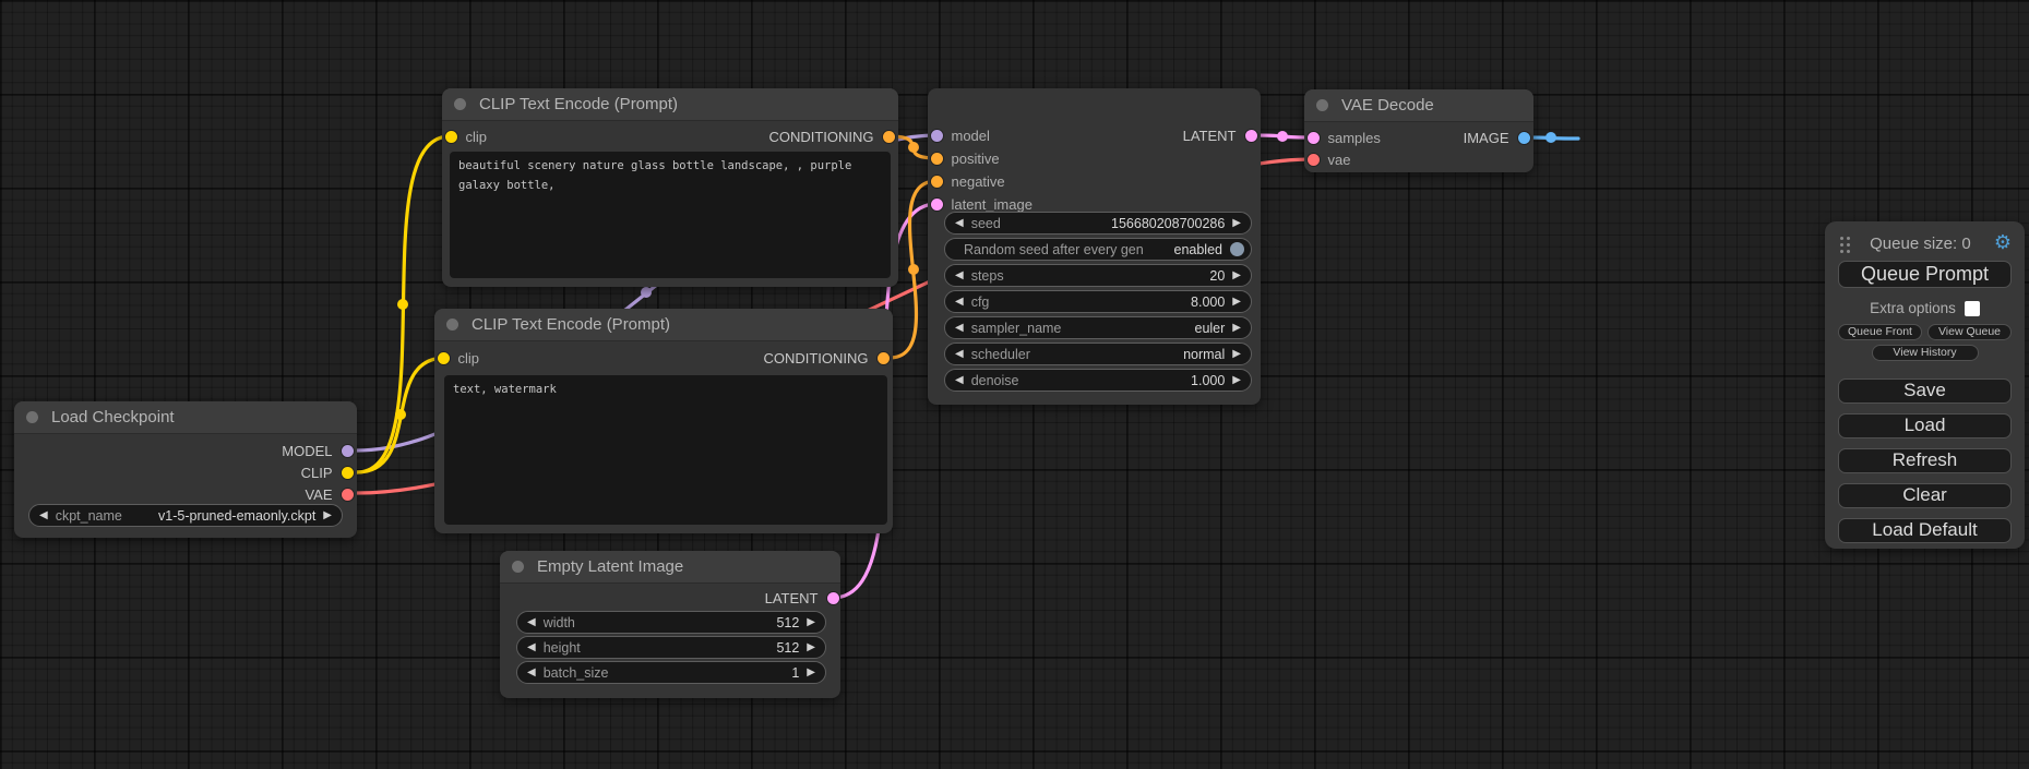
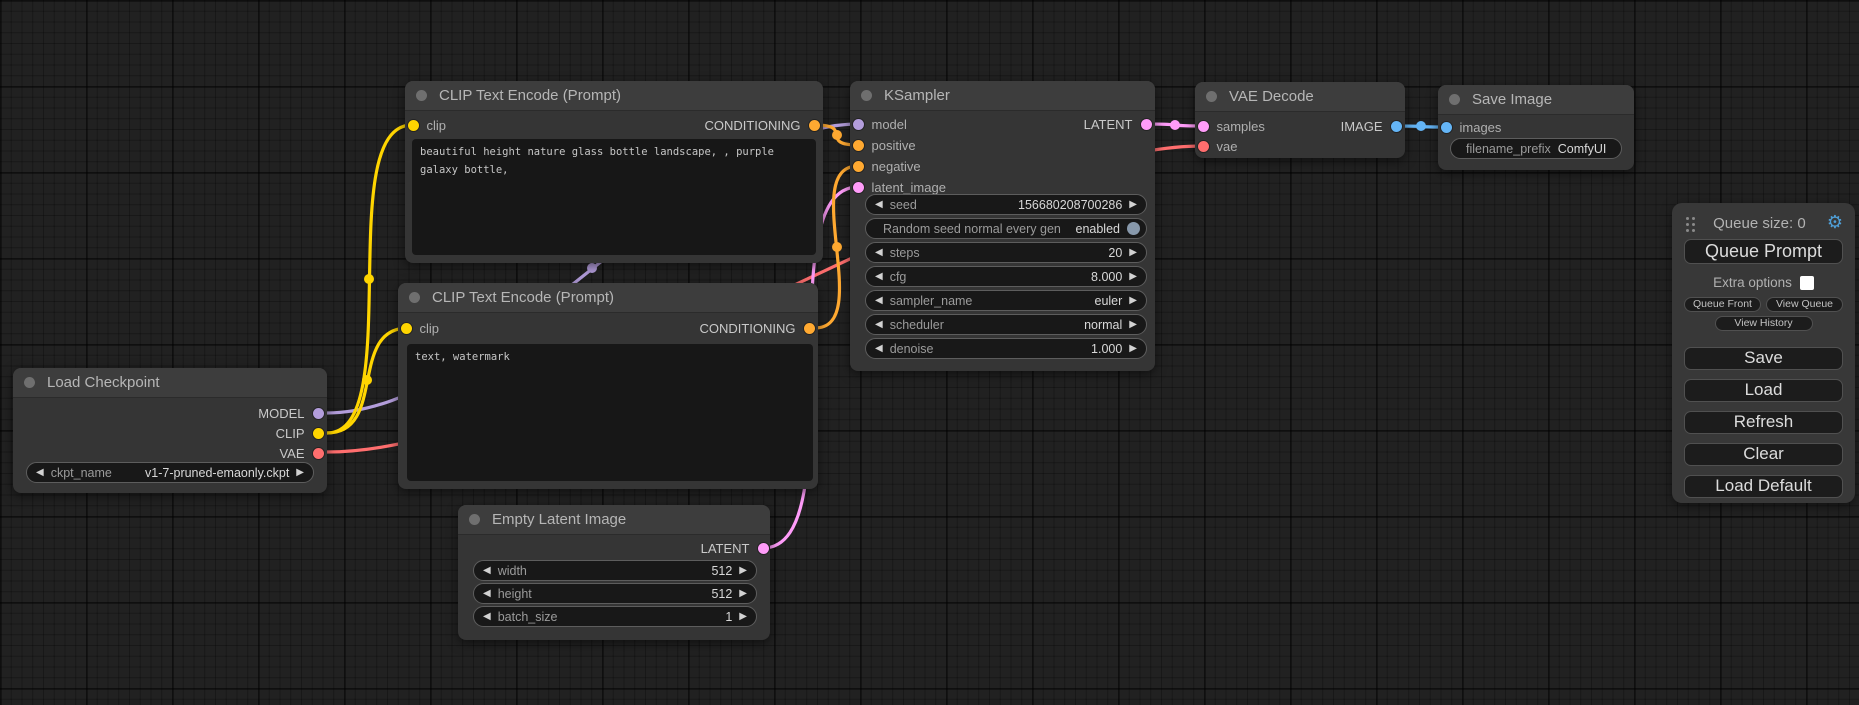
  Load Checkpoint
  MODEL
  CLIP
  VAE
  ◀
  ckpt_name
- v1-5-pruned-emaonly.ckpt
+ v1-7-pruned-emaonly.ckpt
  ▶
  CLIP Text Encode (Prompt)
  clip
  CONDITIONING
- beautiful scenery nature glass bottle landscape, , purple galaxy bottle,
+ beautiful height nature glass bottle landscape, , purple galaxy bottle,
  CLIP Text Encode (Prompt)
  clip
  CONDITIONING
  text, watermark
+ KSampler
  model
  positive
  negative
  latent_image
  LATENT
  ◀
  seed
  156680208700286
  ▶
- Random seed after every gen
+ Random seed normal every gen
  enabled
  ◀
  steps
  20
  ▶
  ◀
  cfg
  8.000
  ▶
  ◀
  sampler_name
  euler
  ▶
  ◀
  scheduler
  normal
  ▶
  ◀
  denoise
  1.000
  ▶
  VAE Decode
  samples
  vae
  IMAGE
+ Save Image
+ images
+ filename_prefix
+ ComfyUI
  Empty Latent Image
  LATENT
  ◀
  width
  512
  ▶
  ◀
  height
  512
  ▶
  ◀
  batch_size
  1
  ▶
  Queue size: 0
  ⚙
  Queue Prompt
  Extra options
  Queue Front
  View Queue
  View History
  Save
  Load
  Refresh
  Clear
  Load Default
